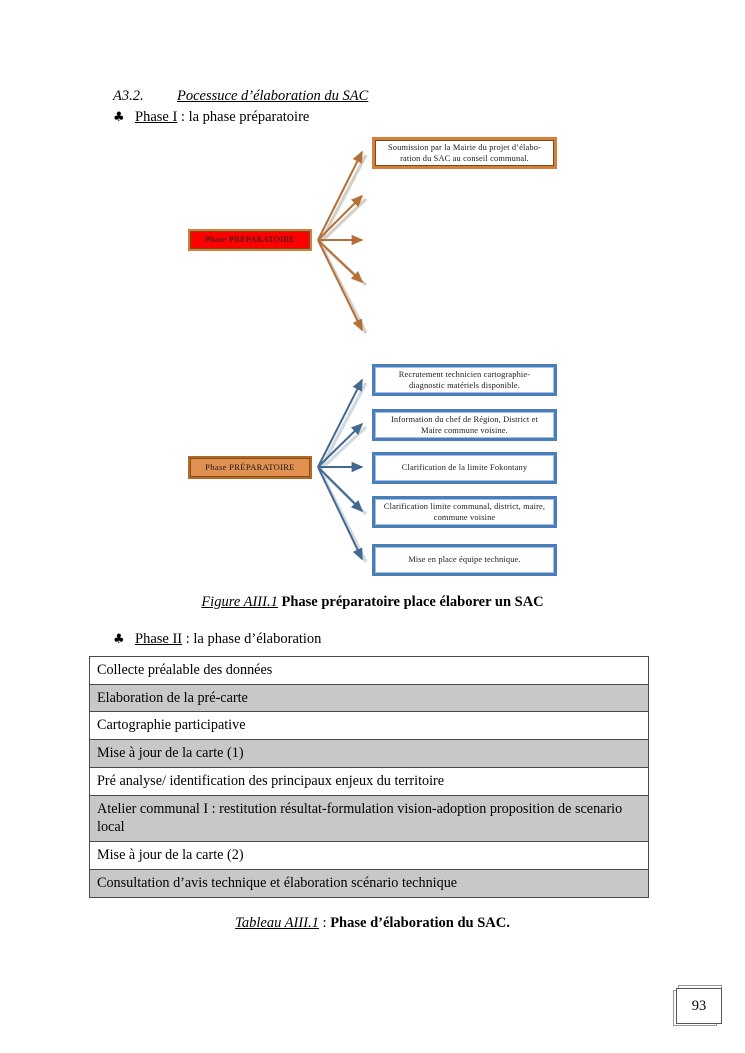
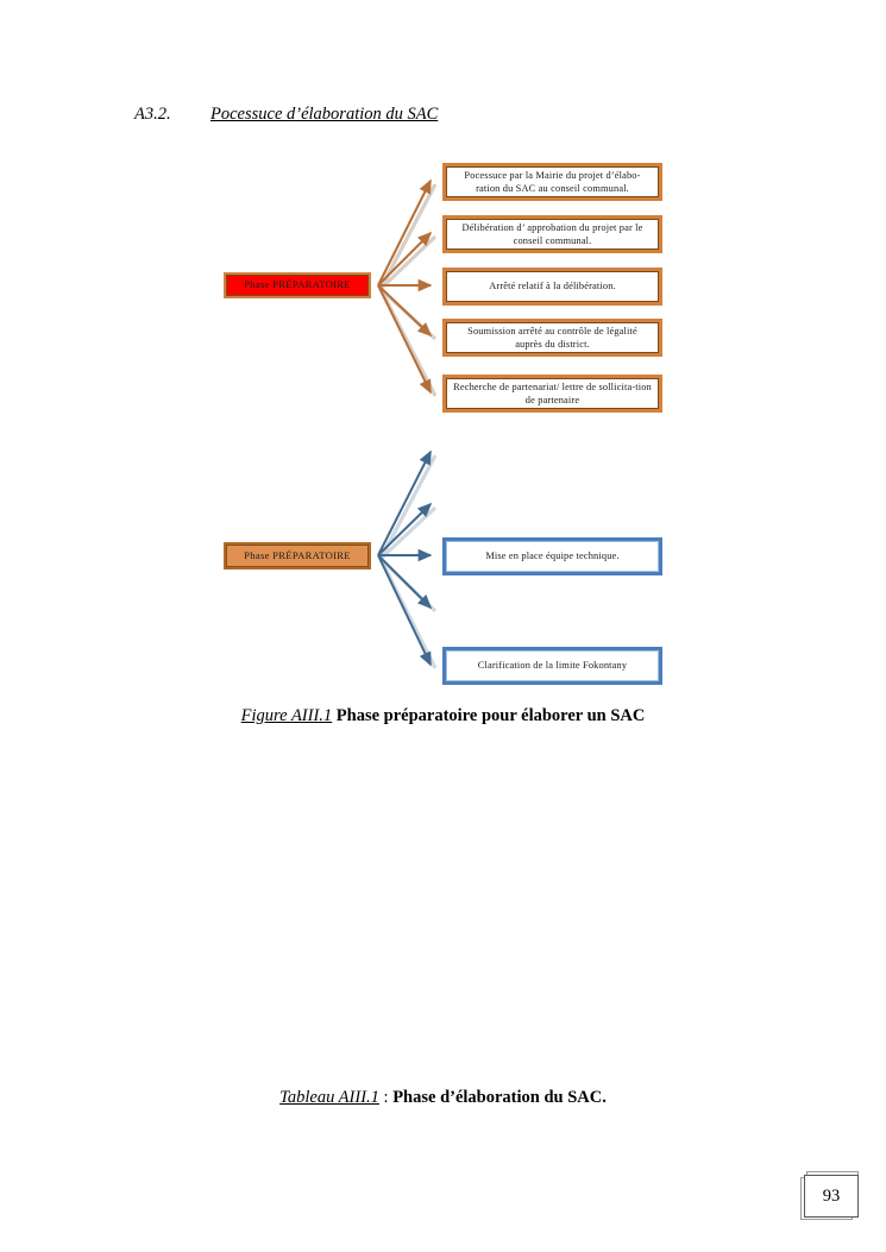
  A3.2. Pocessuce d’élaboration du SAC
- ♣ Phase I : la phase préparatoire
  Phase PRÉPARATOIRE
- Soumission par la Mairie du projet d’élabo-ration du SAC au conseil communal.
+ Pocessuce par la Mairie du projet d’élabo-ration du SAC au conseil communal.
+ Délibération d’ approbation du projet par le conseil communal.
+ Arrêté relatif à la délibération.
+ Soumission arrêté au contrôle de légalité auprès du district.
+ Recherche de partenariat/ lettre de sollicita-tion de partenaire
  Phase PRÉPARATOIRE
- Recrutement technicien cartographie-diagnostic matériels disponible.
- Information du chef de Région, District et Maire commune voisine.
- Clarification de la limite Fokontany
+ Mise en place équipe technique.
- Clarification limite communal, district, maire, commune voisine
- Mise en place équipe technique.
+ Clarification de la limite Fokontany
- Figure AIII.1 Phase préparatoire place élaborer un SAC
+ Figure AIII.1 Phase préparatoire pour élaborer un SAC
- ♣ Phase II : la phase d’élaboration
- Collecte préalable des données
- Elaboration de la pré-carte
- Cartographie participative
- Mise à jour de la carte (1)
- Pré analyse/ identification des principaux enjeux du territoire
- Atelier communal I : restitution résultat-formulation vision-adoption proposition de scenario local
- Mise à jour de la carte (2)
- Consultation d’avis technique et élaboration scénario technique
  Tableau AIII.1 : Phase d’élaboration du SAC.
  93
